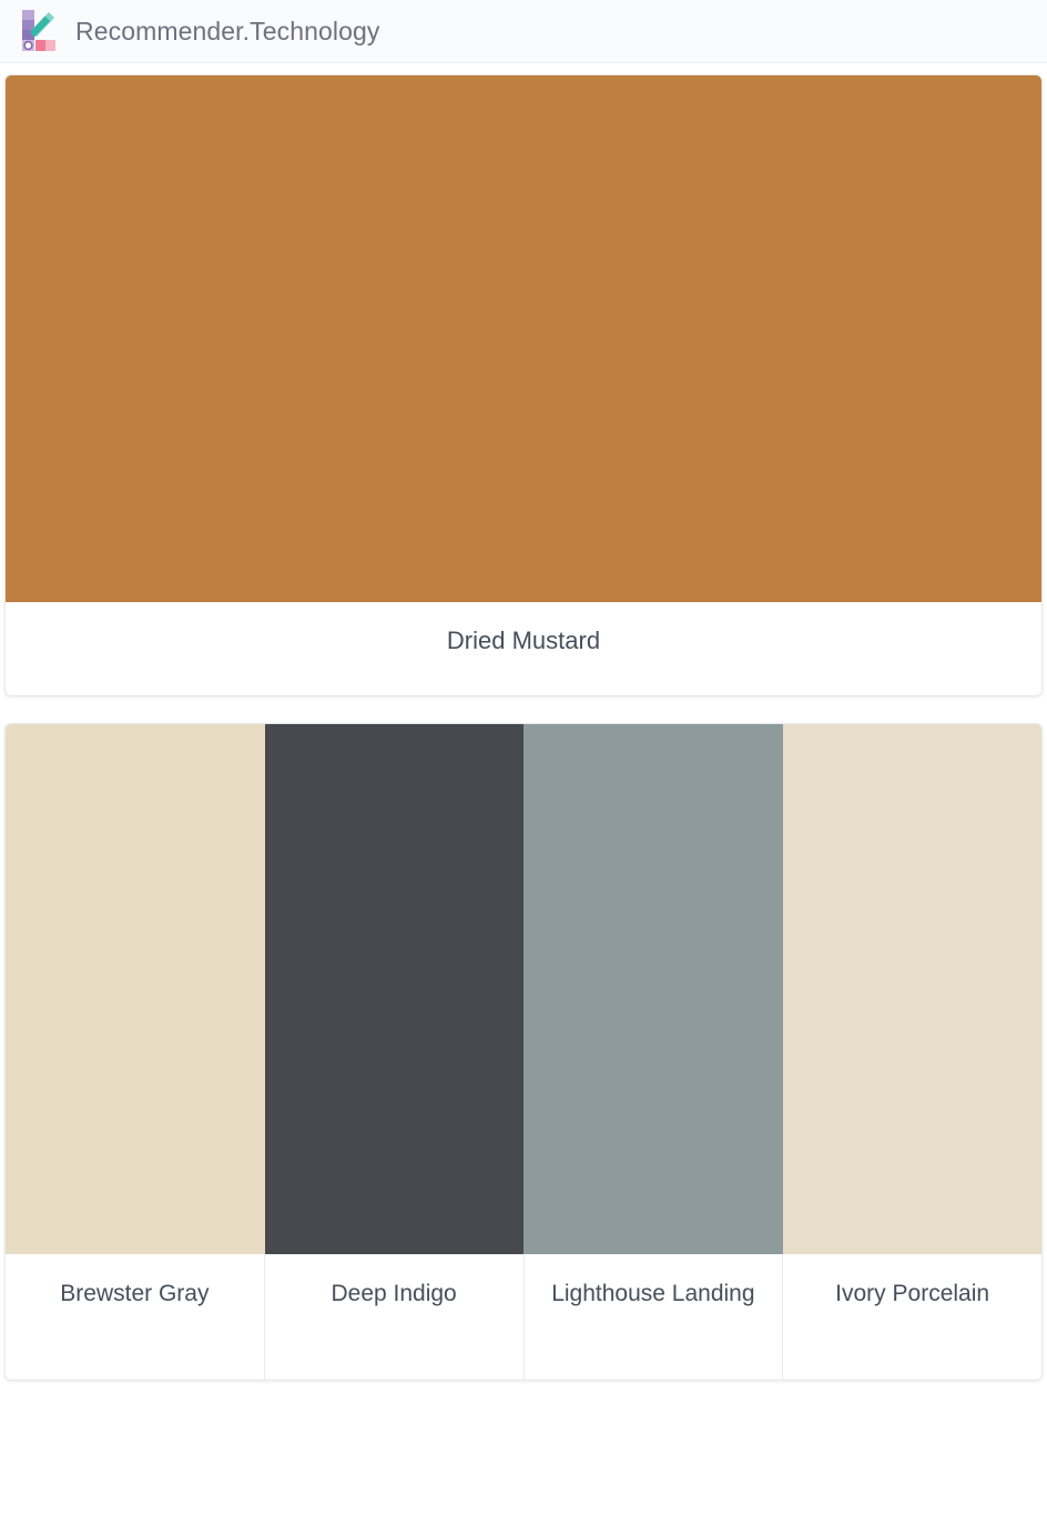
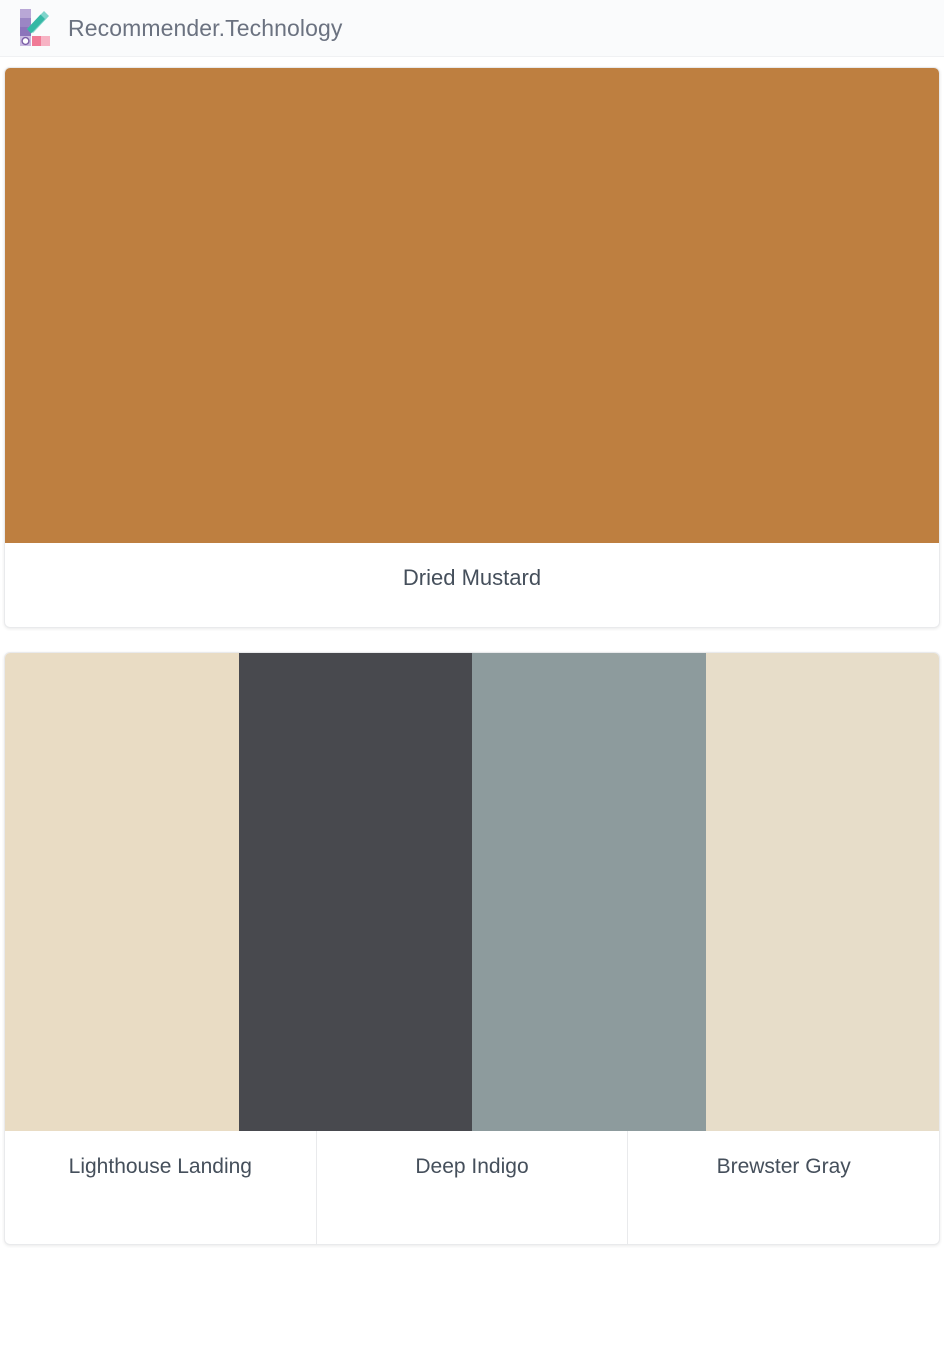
  Recommender.Technology
  Dried Mustard
- Brewster Gray
+ Lighthouse Landing
  Deep Indigo
- Lighthouse Landing
+ Brewster Gray
- Ivory Porcelain
